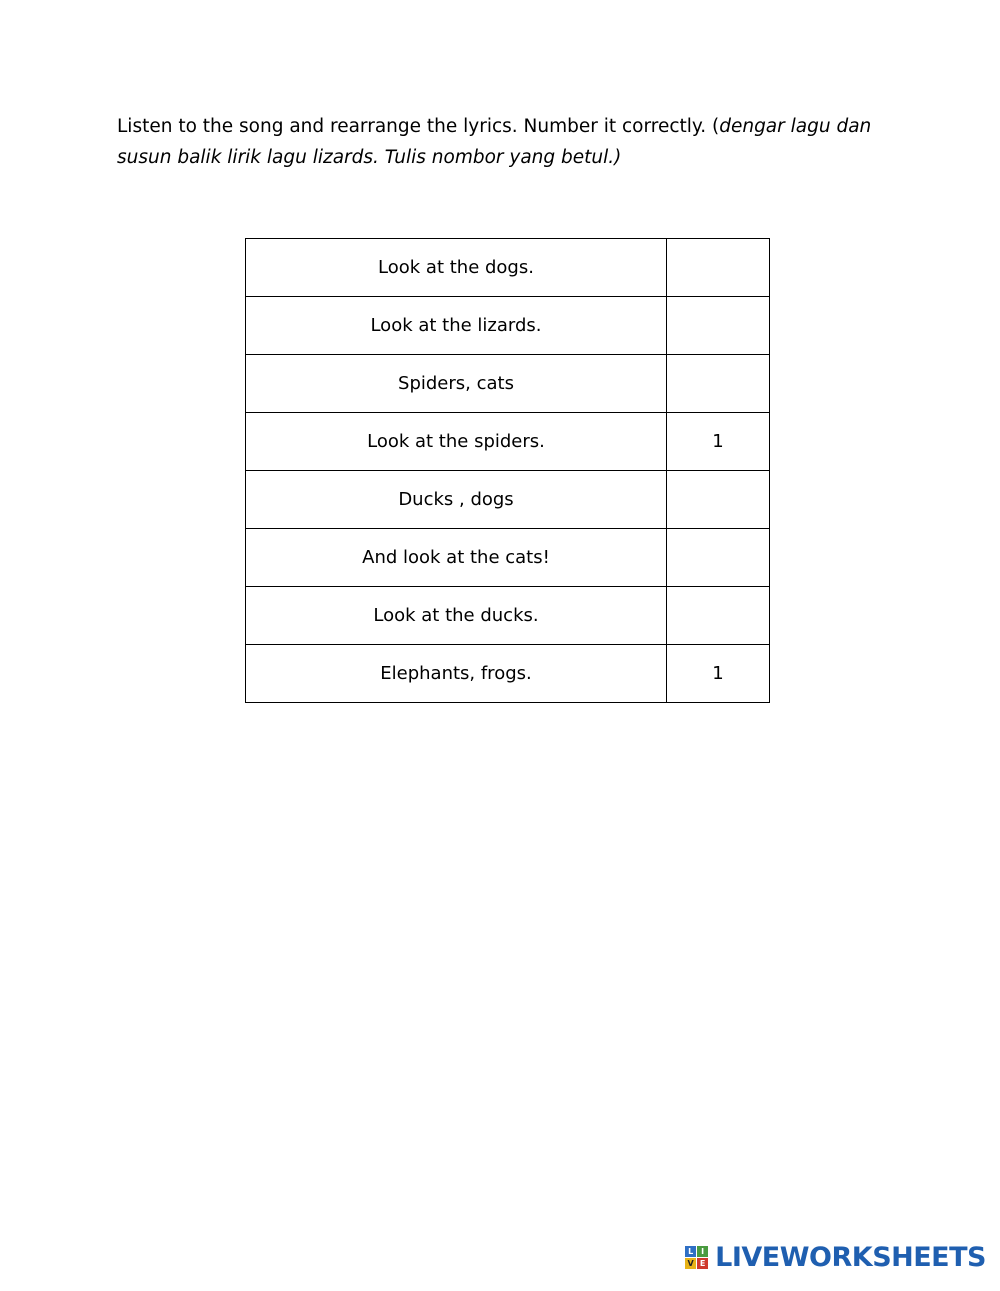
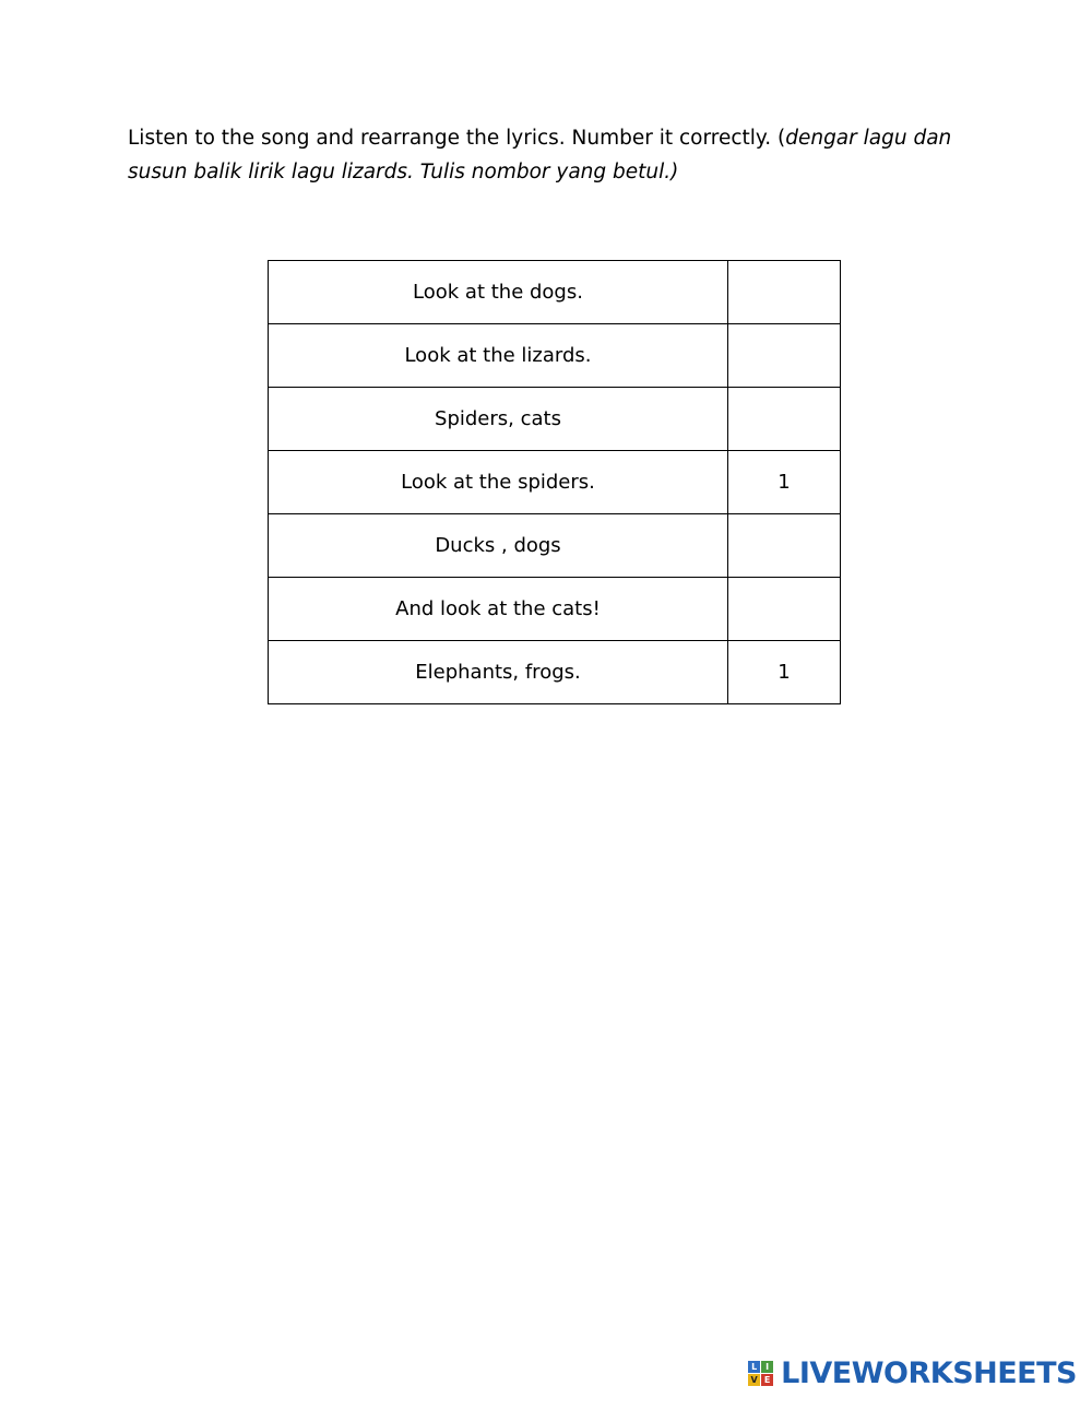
  Listen to the song and rearrange the lyrics. Number it correctly. (dengar lagu dan susun balik lirik lagu lizards. Tulis nombor yang betul.)
  Look at the dogs.
  Look at the lizards.
  Spiders, cats
  Look at the spiders.	1
  Ducks , dogs
  And look at the cats!
- Look at the ducks.
  Elephants, frogs.	1
  L
  I
  V
  E
  LIVEWORKSHEETS
